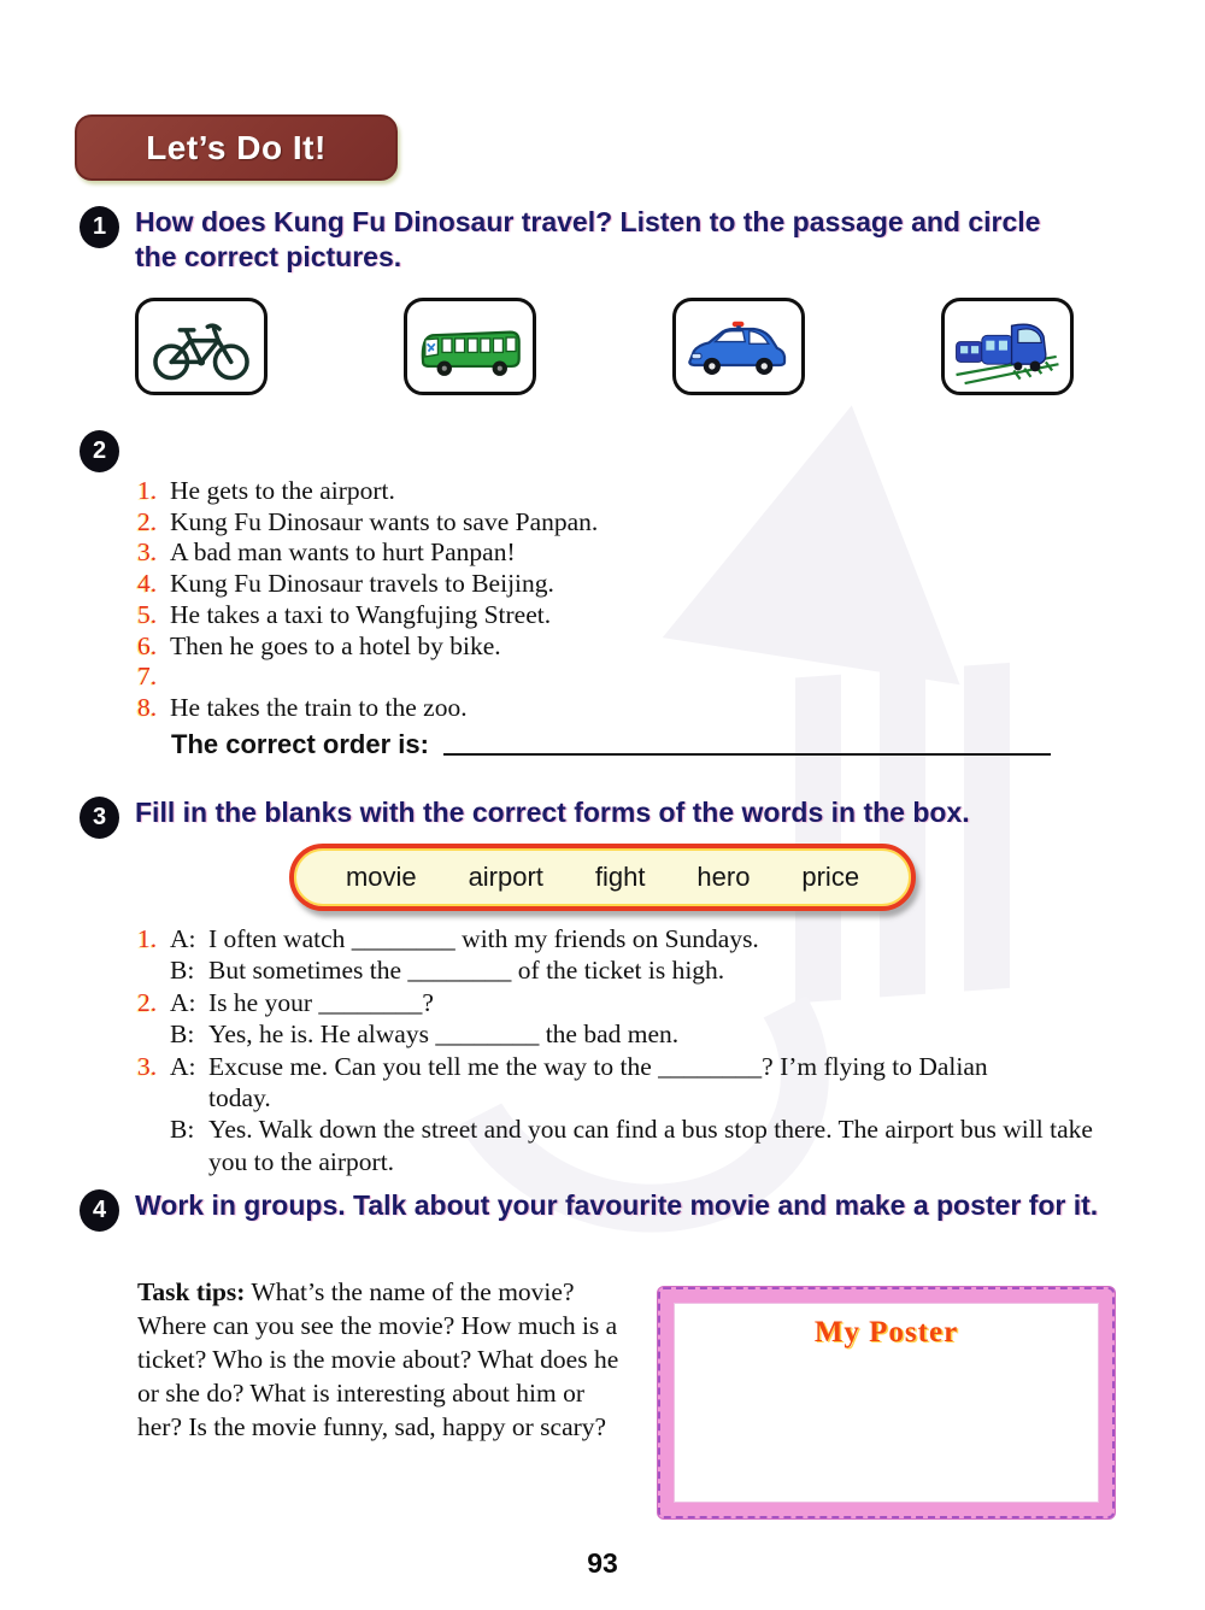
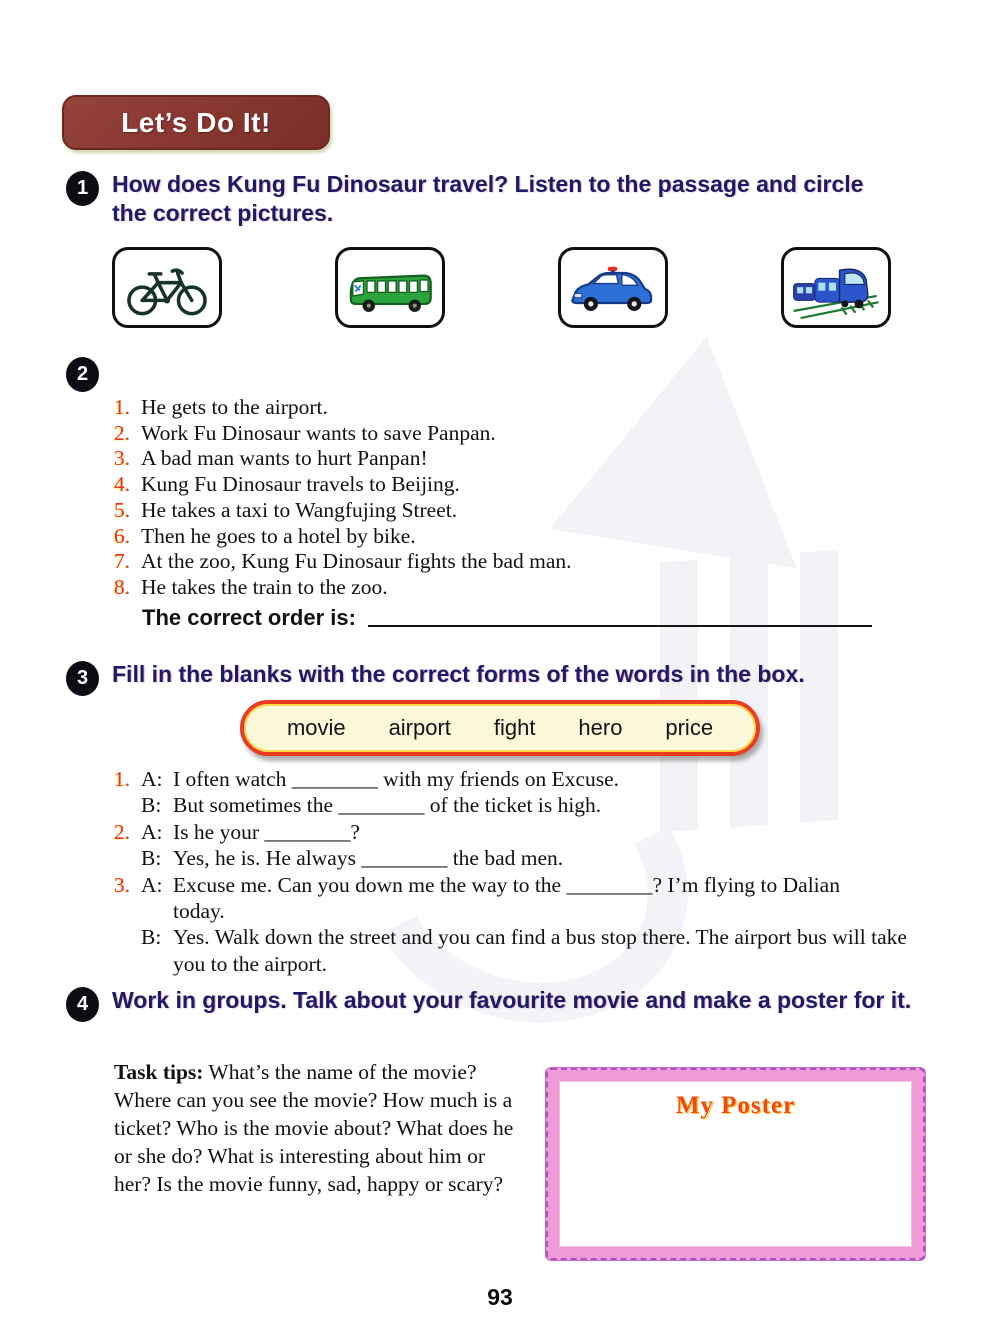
  Let’s Do It!
  1
  How does Kung Fu Dinosaur travel? Listen to the passage and circle the correct pictures.
  2
  1.
  He gets to the airport.
  2.
- Kung Fu Dinosaur wants to save Panpan.
+ Work Fu Dinosaur wants to save Panpan.
  3.
  A bad man wants to hurt Panpan!
  4.
  Kung Fu Dinosaur travels to Beijing.
  5.
  He takes a taxi to Wangfujing Street.
  6.
  Then he goes to a hotel by bike.
  7.
+ At the zoo, Kung Fu Dinosaur fights the bad man.
  8.
  He takes the train to the zoo.
  The correct order is:
  3
  Fill in the blanks with the correct forms of the words in the box.
  movie
  airport
  fight
  hero
  price
  1.
  A:
- I often watch ________ with my friends on Sundays.
+ I often watch ________ with my friends on Excuse.
  B:
  But sometimes the ________ of the ticket is high.
  2.
  A:
  Is he your ________?
  B:
  Yes, he is. He always ________ the bad men.
  3.
  A:
- Excuse me. Can you tell me the way to the ________? I’m flying to Dalian today.
+ Excuse me. Can you down me the way to the ________? I’m flying to Dalian today.
  B:
  Yes. Walk down the street and you can find a bus stop there. The airport bus will take you to the airport.
  4
  Work in groups. Talk about your favourite movie and make a poster for it.
  Task tips: What’s the name of the movie? Where can you see the movie? How much is a ticket? Who is the movie about? What does he or she do? What is interesting about him or her? Is the movie funny, sad, happy or scary?
  My Poster
  93
